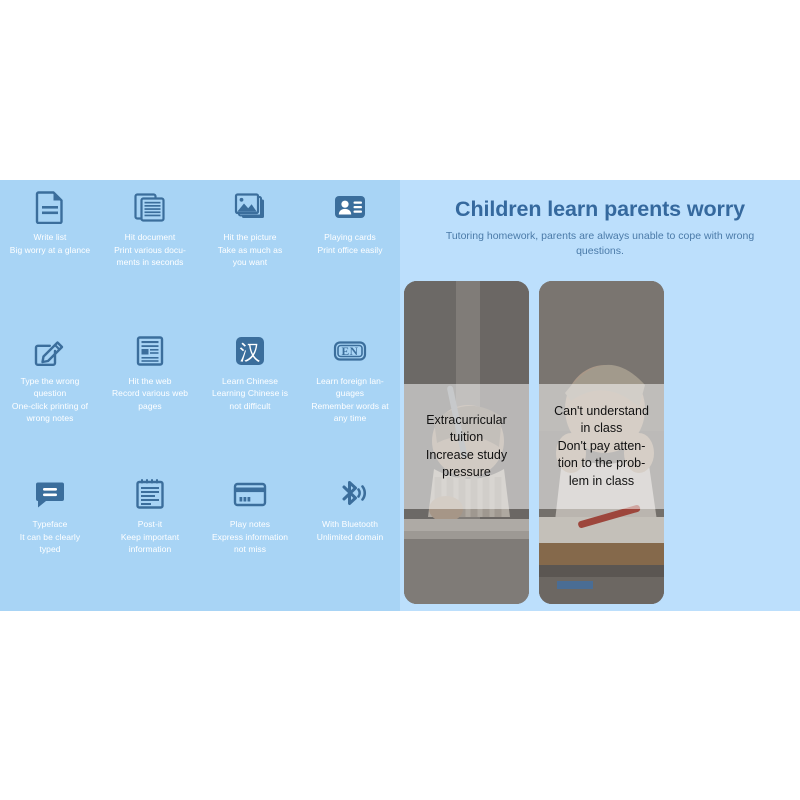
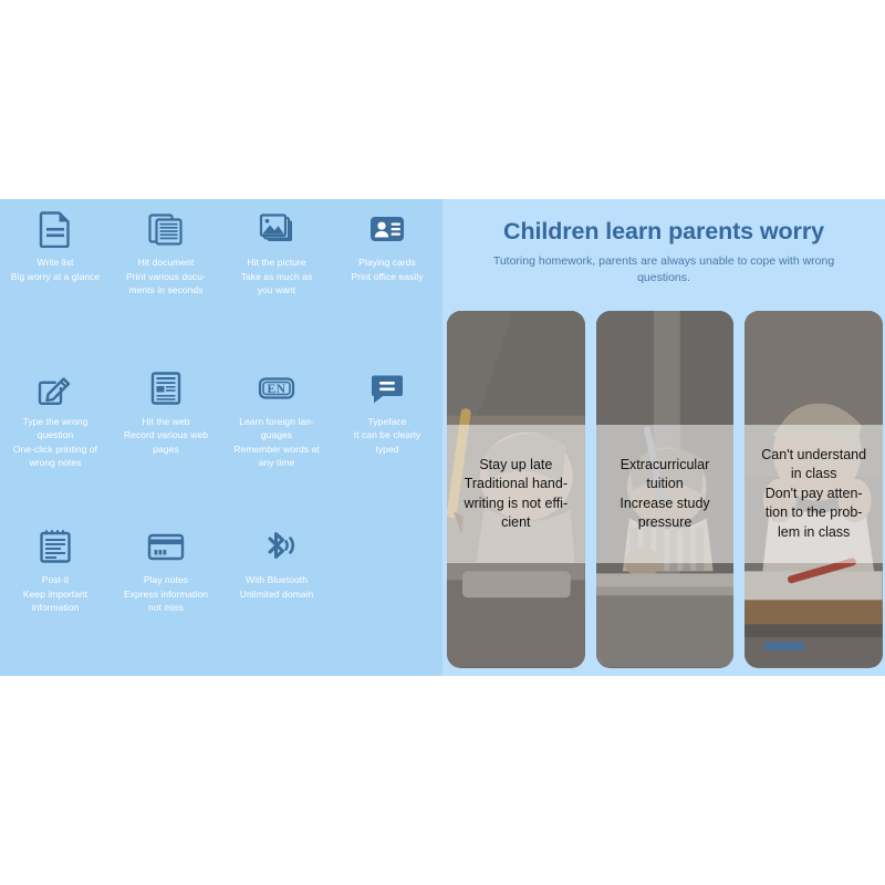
  Write list
  Big worry at a glance
  Hit document
  Print various docu-
  ments in seconds
  Hit the picture
  Take as much as
  you want
  Playing cards
  Print office easily
  Type the wrong
  question
  One-click printing of
  wrong notes
  Hit the web
  Record various web
  pages
- 汉
- Learn Chinese
- Learning Chinese is
- not difficult
  EN
  Learn foreign lan-
  guages
  Remember words at
  any time
  Typeface
  It can be clearly
  typed
  Post-it
  Keep important
  information
  Play notes
  Express information
  not miss
  With Bluetooth
  Unlimited domain
  Children learn parents worry
  Tutoring homework, parents are always unable to cope with wrong questions.
+ Stay up late
+ Traditional hand-
+ writing is not effi-
+ cient
  Extracurricular
  tuition
  Increase study
  pressure
  Can't understand
  in class
  Don't pay atten-
  tion to the prob-
  lem in class
